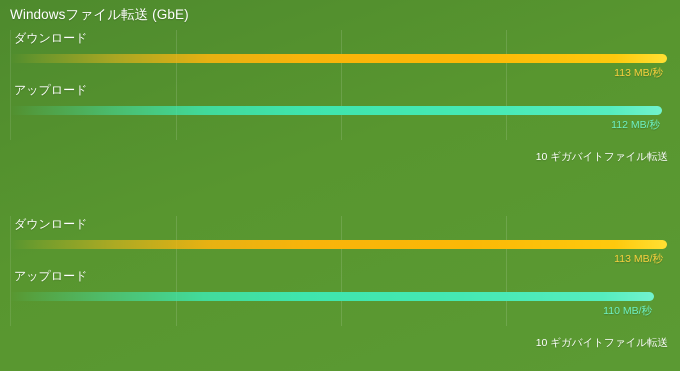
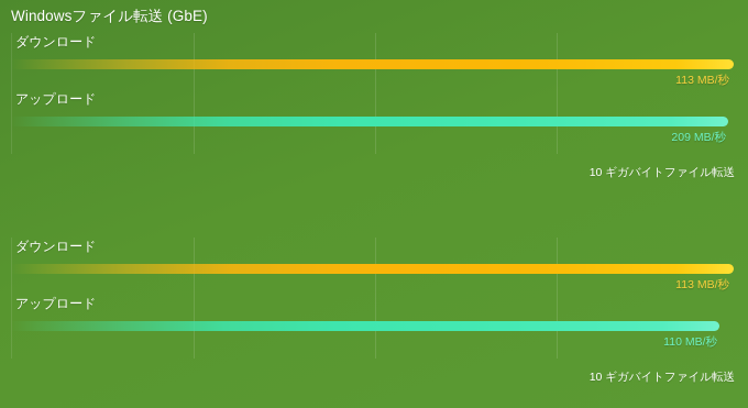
  Windowsファイル転送 (GbE)
  ダウンロード
  113 MB/秒
  アップロード
- 112 MB/秒
+ 209 MB/秒
  10 ギガバイトファイル転送
  ダウンロード
  113 MB/秒
  アップロード
  110 MB/秒
  10 ギガバイトファイル転送
